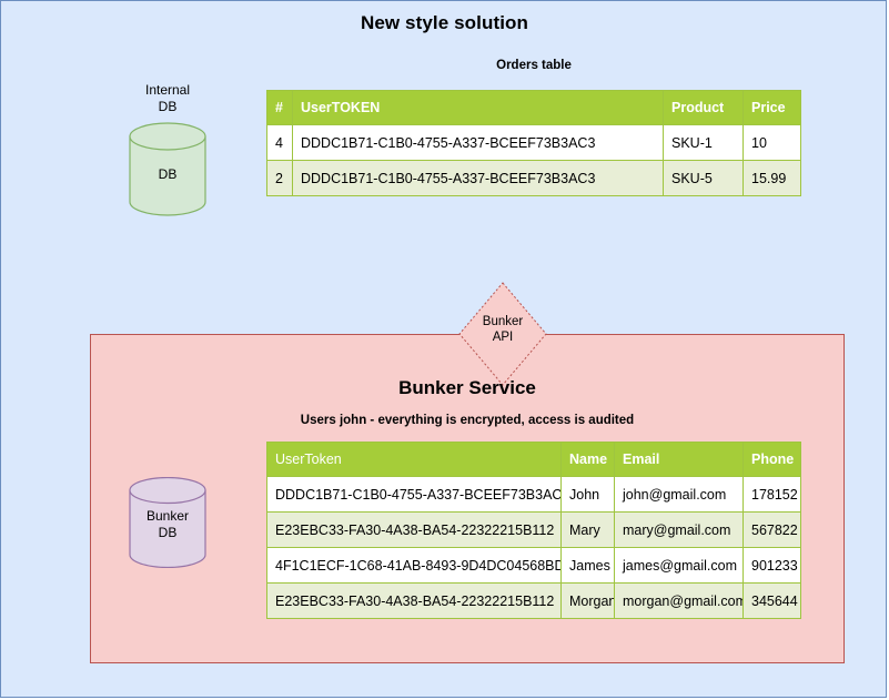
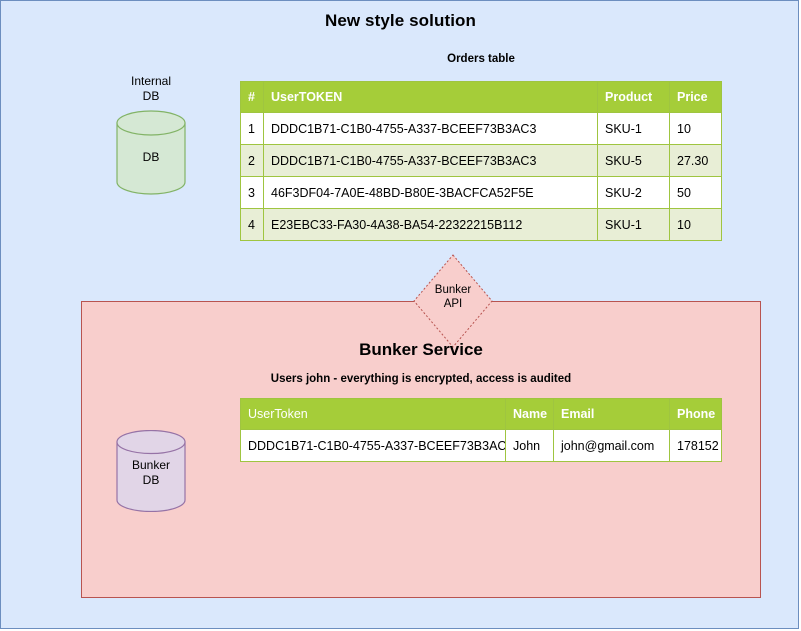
  New style solution
  Internal
  DB
  DB
  Orders table
  #	UserTOKEN	Product	Price
- 4	DDDC1B71-C1B0-4755-A337-BCEEF73B3AC3	SKU-1	10
+ 1	DDDC1B71-C1B0-4755-A337-BCEEF73B3AC3	SKU-1	10
- 2	DDDC1B71-C1B0-4755-A337-BCEEF73B3AC3	SKU-5	15.99
+ 2	DDDC1B71-C1B0-4755-A337-BCEEF73B3AC3	SKU-5	27.30
+ 3	46F3DF04-7A0E-48BD-B80E-3BACFCA52F5E	SKU-2	50
+ 4	E23EBC33-FA30-4A38-BA54-22322215B112	SKU-1	10
  Bunker
  API
  Bunker Service
  Users john - everything is encrypted, access is audited
  Bunker
  DB
  UserToken	Name	Email	Phone
  DDDC1B71-C1B0-4755-A337-BCEEF73B3AC	John	john@gmail.com	178152
- E23EBC33-FA30-4A38-BA54-22322215B112	Mary	mary@gmail.com	567822
- 4F1C1ECF-1C68-41AB-8493-9D4DC04568BD	James	james@gmail.com	901233
- E23EBC33-FA30-4A38-BA54-22322215B112	Morgan	morgan@gmail.com	345644
